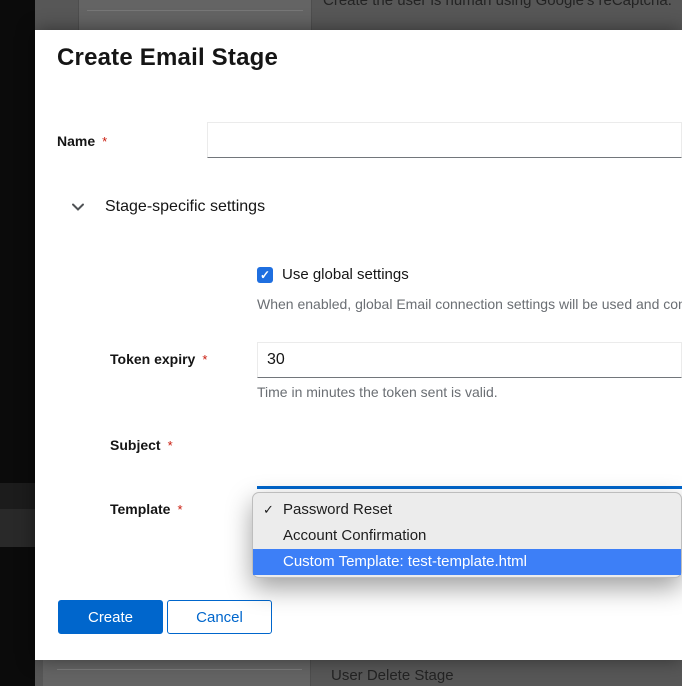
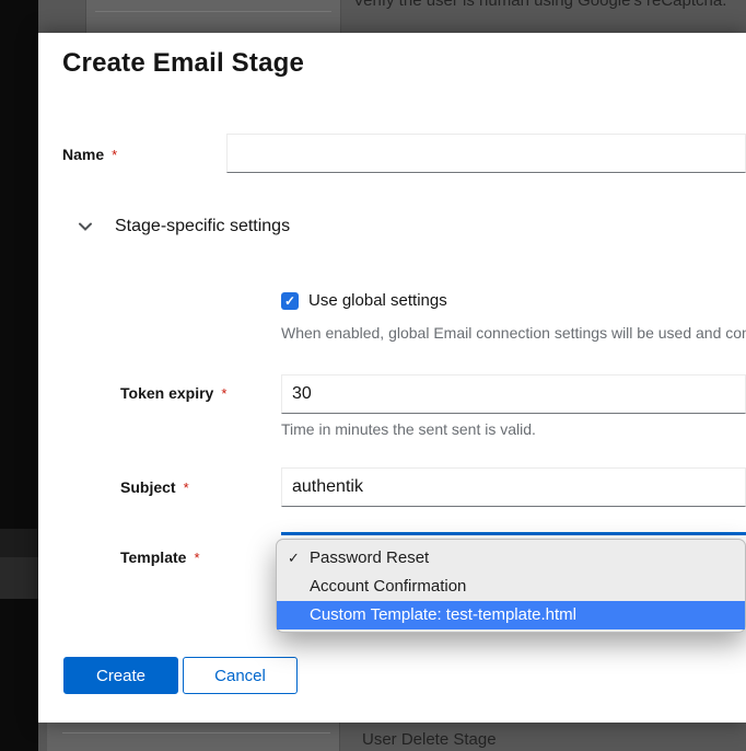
- Create the user is human using Google's reCaptcha.
+ Verify the user is human using Google's reCaptcha.
  User Delete Stage
  Create Email Stage
  Name *
  Stage-specific settings
  ✓
  Use global settings
  When enabled, global Email connection settings will be used and co
  Token expiry *
  30
- Time in minutes the token sent is valid.
+ Time in minutes the sent sent is valid.
  Subject *
+ authentik
  Template *
  ✓
  Password Reset
  Account Confirmation
  Custom Template: test-template.html
  Create
  Cancel
